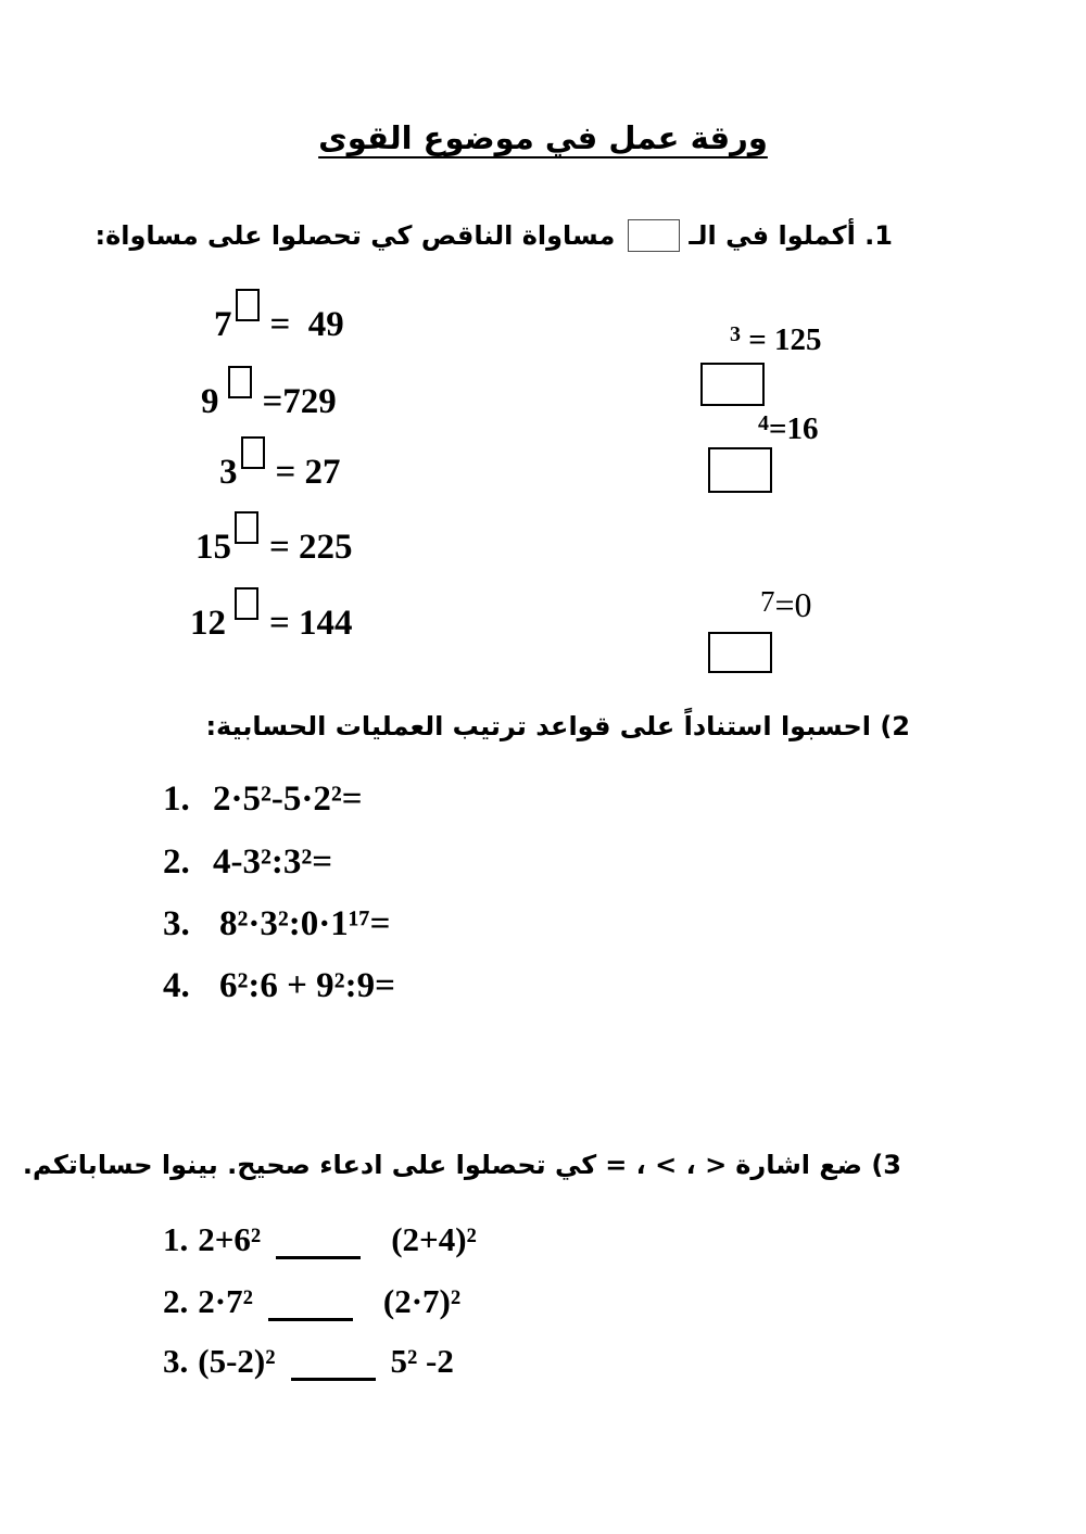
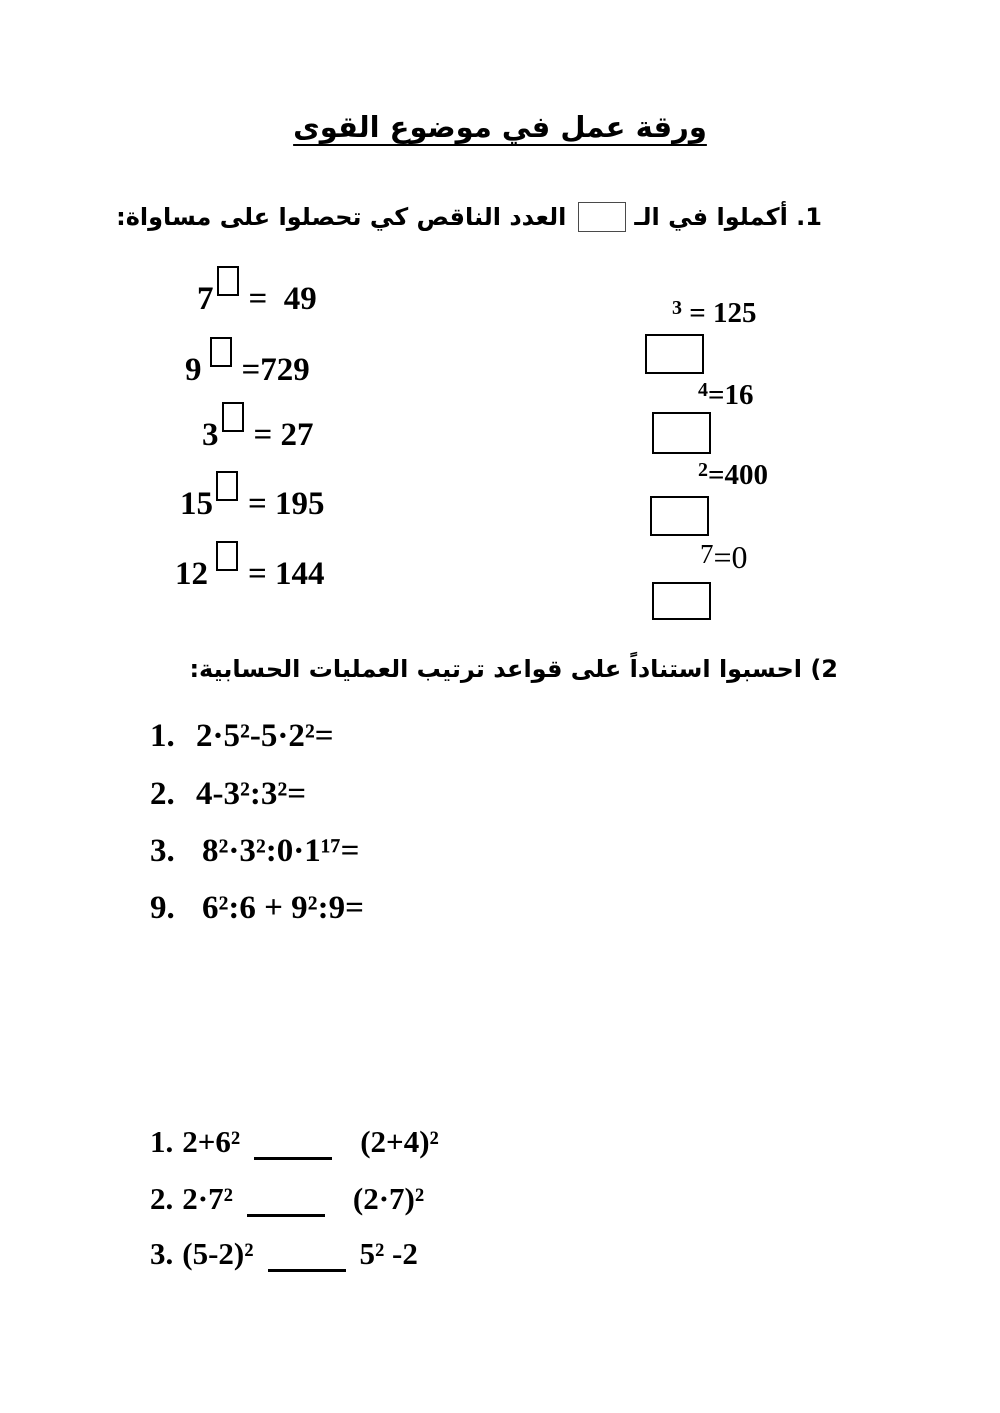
  ورقة عمل في موضوع القوى
  1. أكملوا في الـ
- مساواة الناقص كي تحصلوا على مساواة:
+ العدد الناقص كي تحصلوا على مساواة:
  7
  = 49
  9
  =729
  3
  = 27
  15
- = 225
+ = 195
  12
  = 144
  3
  = 125
  4
  =16
+ 2
+ =400
  7
  =0
  2) احسبوا استناداً على قواعد ترتيب العمليات الحسابية:
  1.
  2·5²-5·2²=
  2.
  4-3²:3²=
  3.
  8²·3²:0·1¹⁷=
- 4.
+ 9.
  6²:6 + 9²:9=
- 3) ضع اشارة
- = ، < ، >
- كي تحصلوا على ادعاء صحيح. بينوا حساباتكم.
  1.
  2+6²
  (2+4)²
  2.
  2·7²
  (2·7)²
  3.
  (5-2)²
  5² -2
